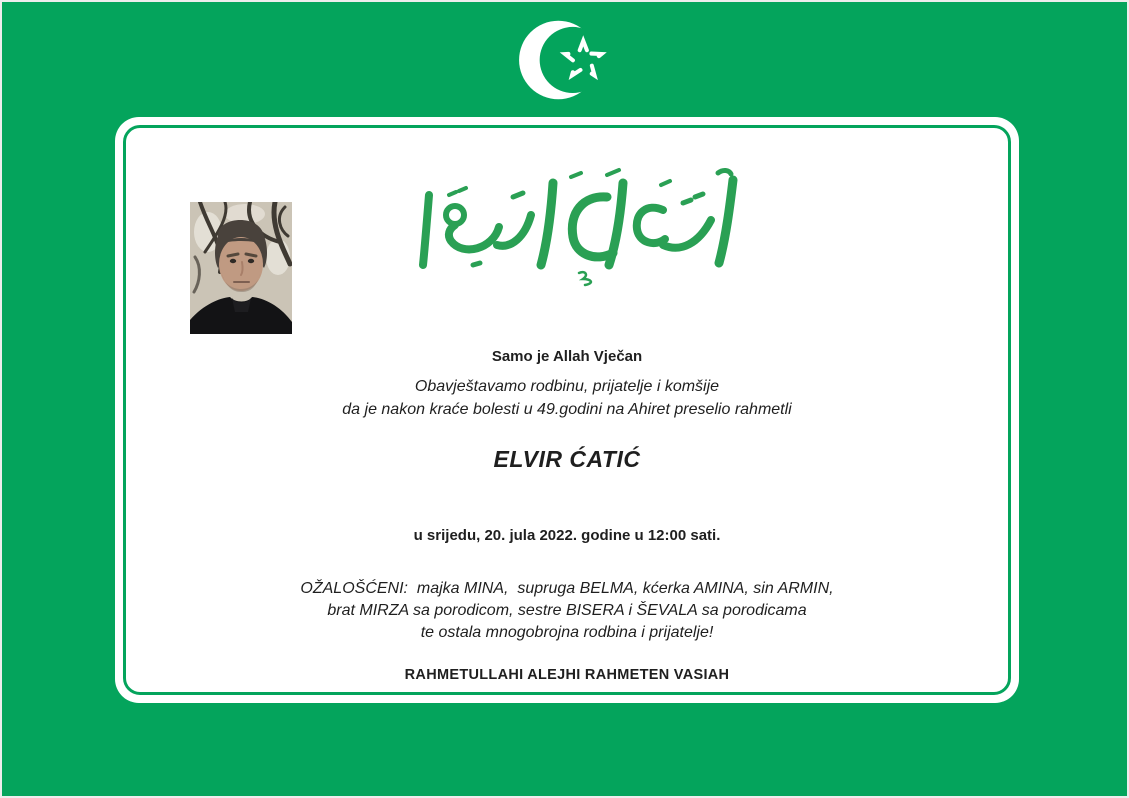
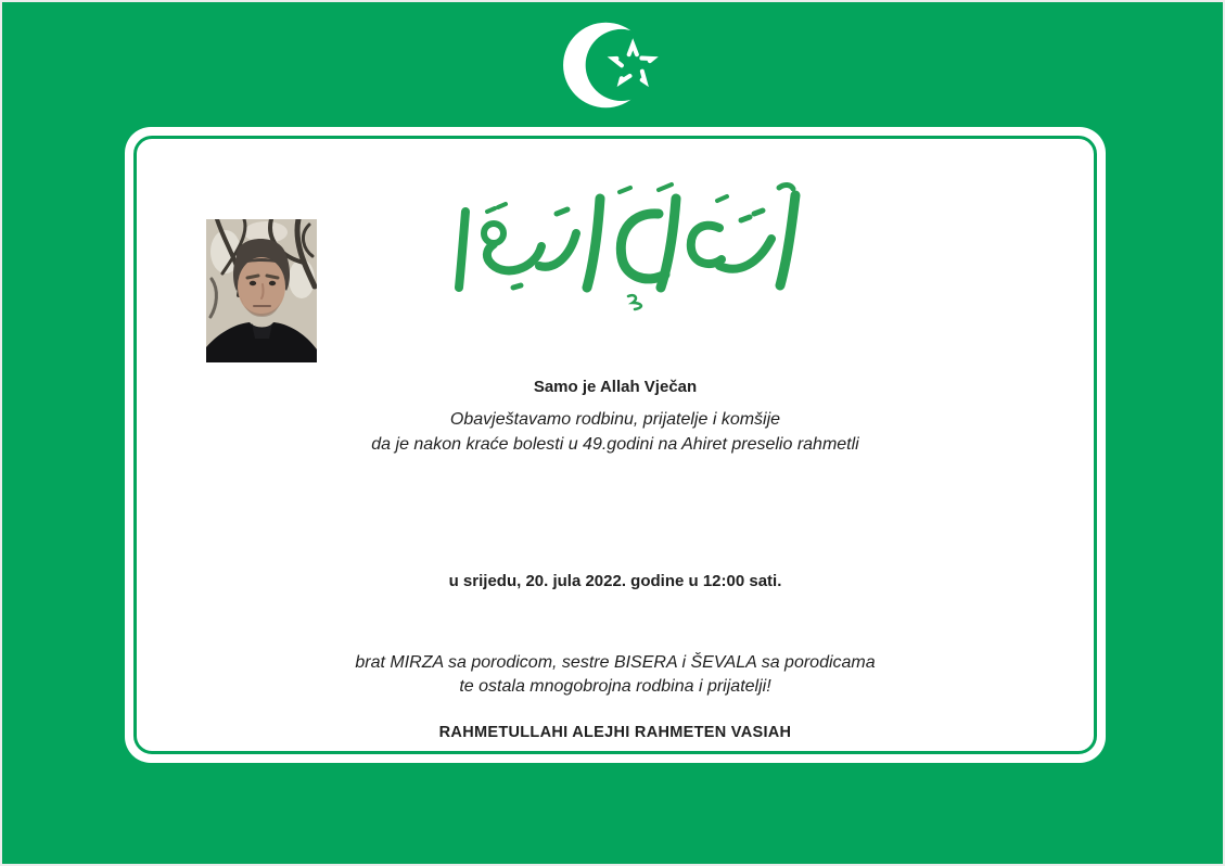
  Samo je Allah Vječan
  Obavještavamo rodbinu, prijatelje i komšije
  da je nakon kraće bolesti u 49.godini na Ahiret preselio rahmetli
- ELVIR ĆATIĆ
  u srijedu, 20. jula 2022. godine u 12:00 sati.
- OŽALOŠĆENI: majka MINA, supruga BELMA, kćerka AMINA, sin ARMIN,
  brat MIRZA sa porodicom, sestre BISERA i ŠEVALA sa porodicama
- te ostala mnogobrojna rodbina i prijatelje!
+ te ostala mnogobrojna rodbina i prijatelji!
  RAHMETULLAHI ALEJHI RAHMETEN VASIAH
